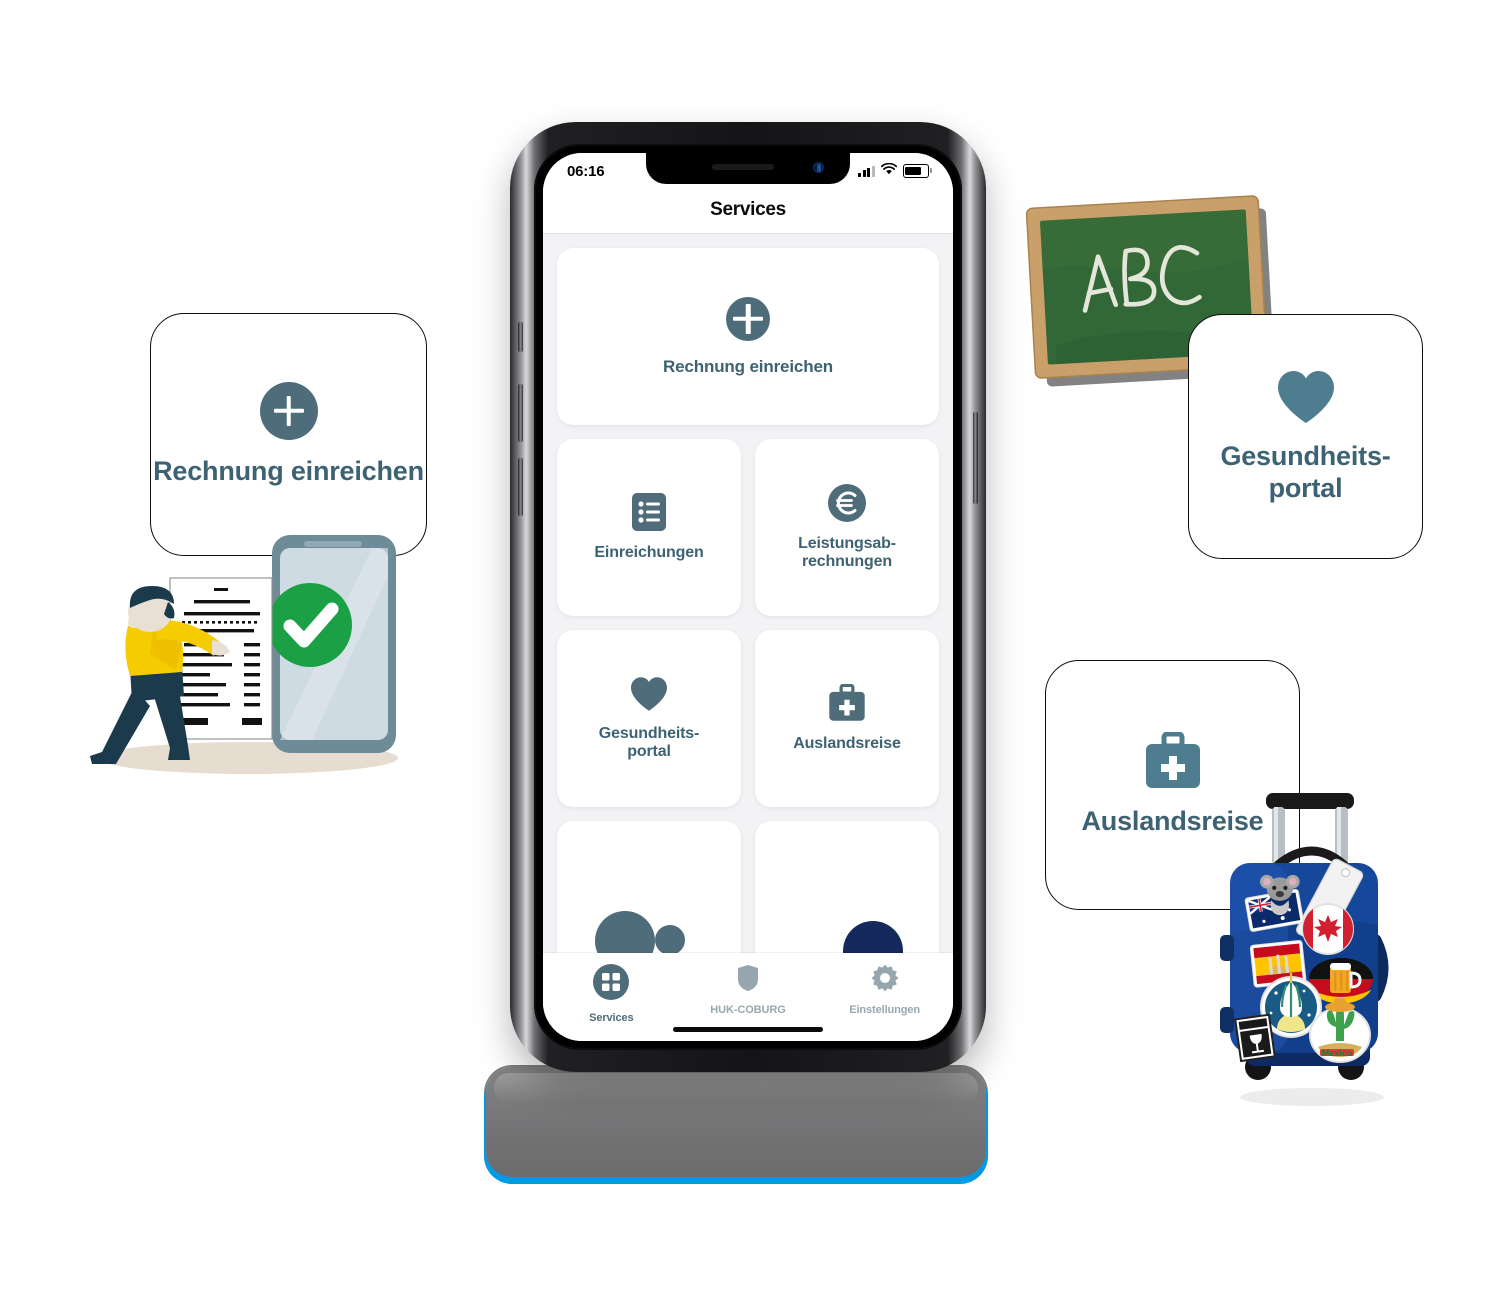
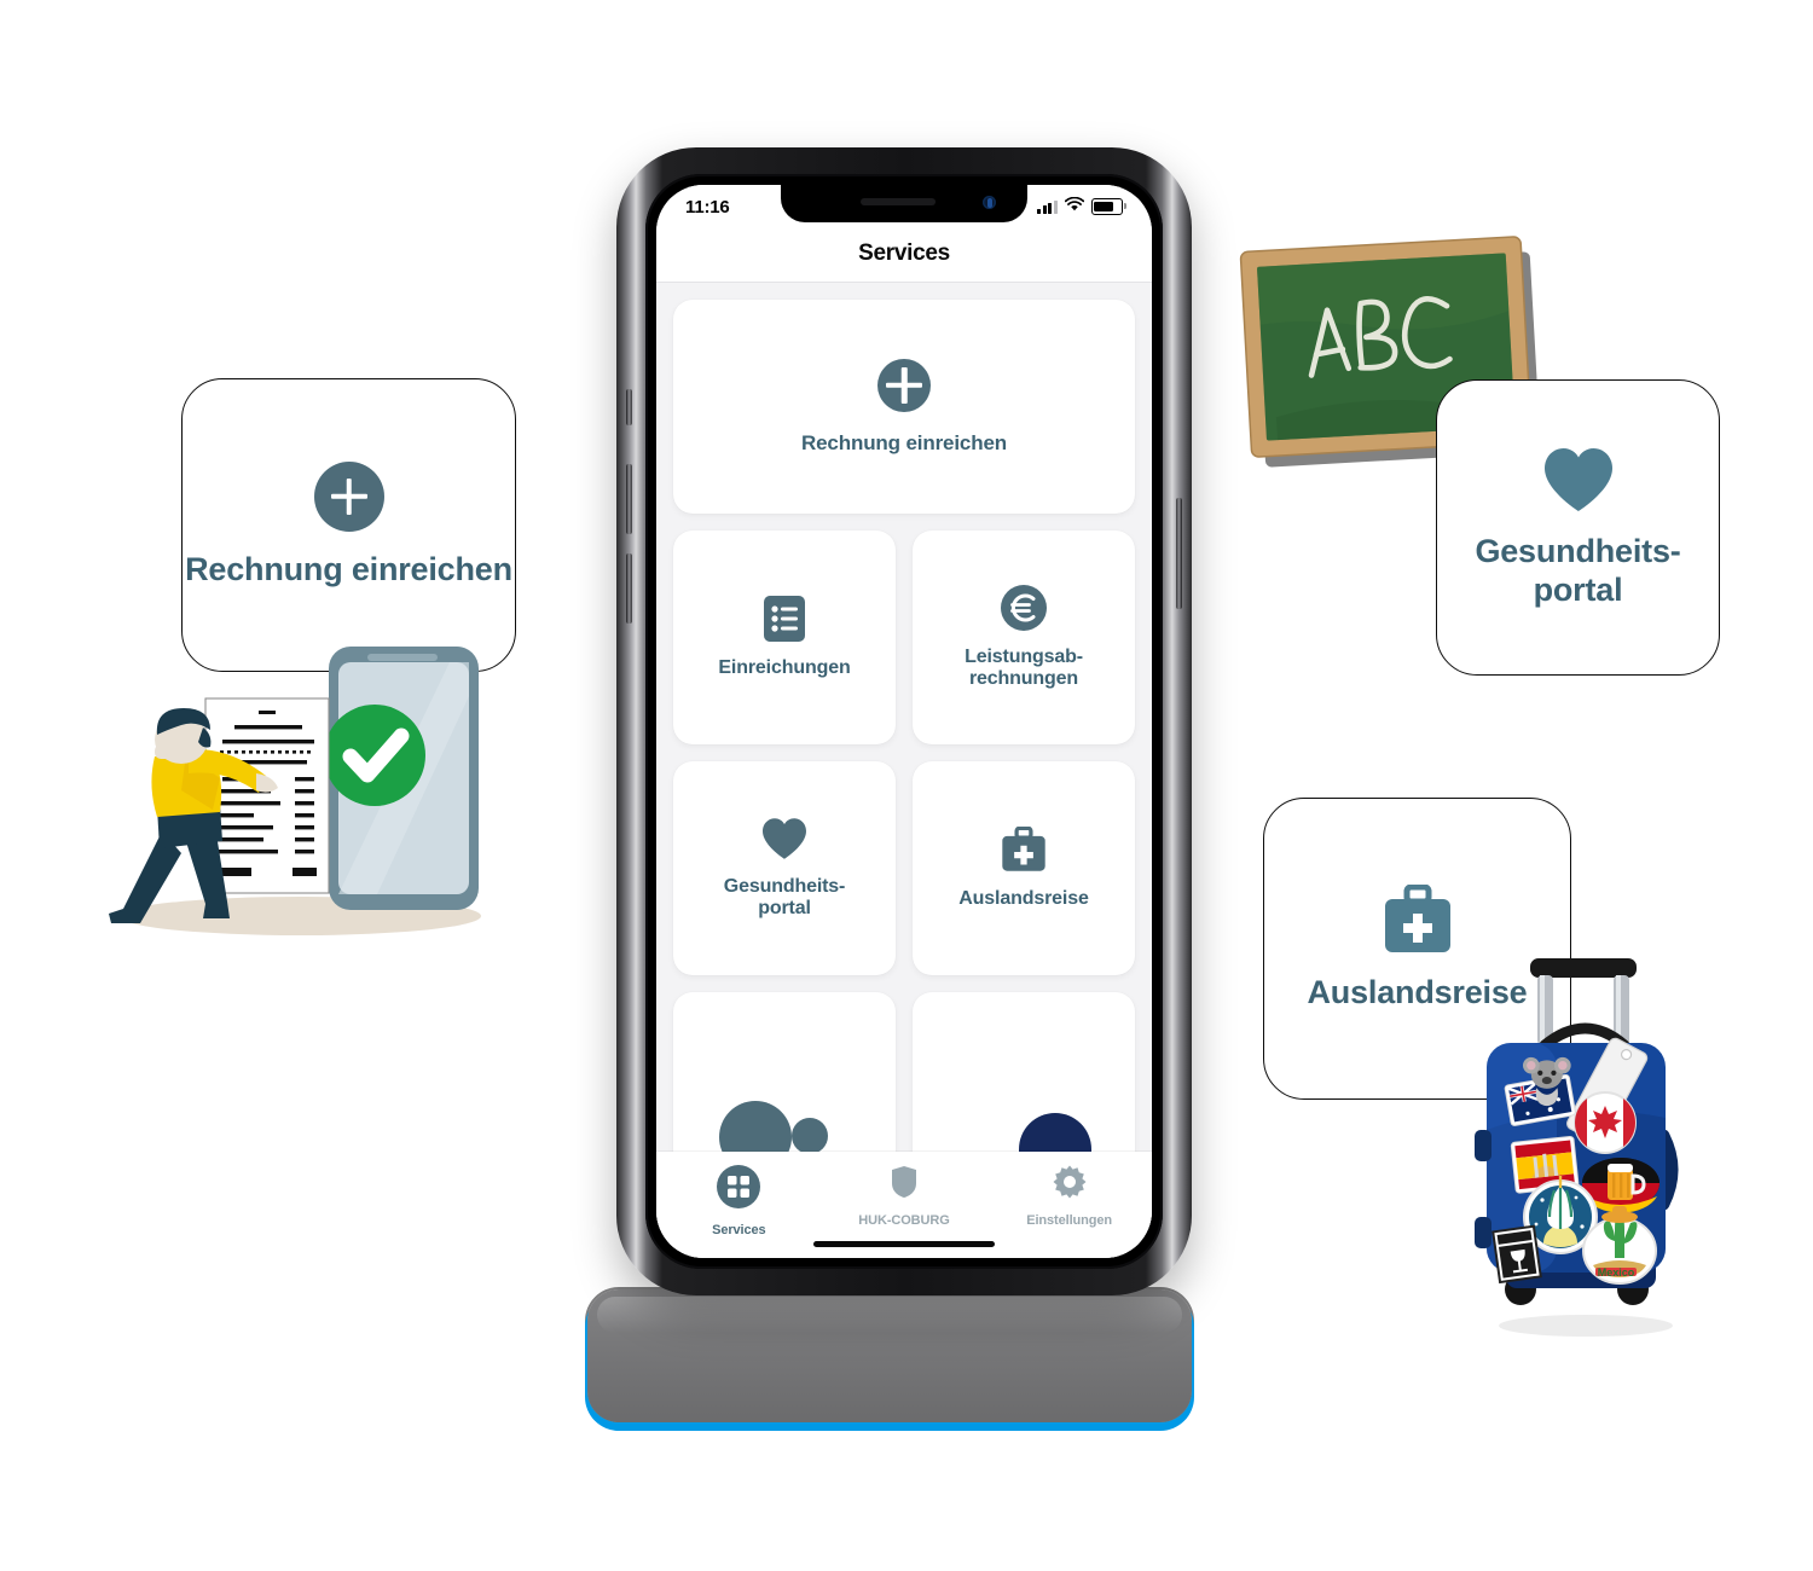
  Rechnung einreichen
  Gesundheits-
  portal
  Auslandsreise
  Mexico
- 06:16
+ 11:16
  Services
  Rechnung einreichen
  Einreichungen
  Leistungsab-
  rechnungen
  Gesundheits-
  portal
  Auslandsreise
  Services
  HUK-COBURG
  Einstellungen
